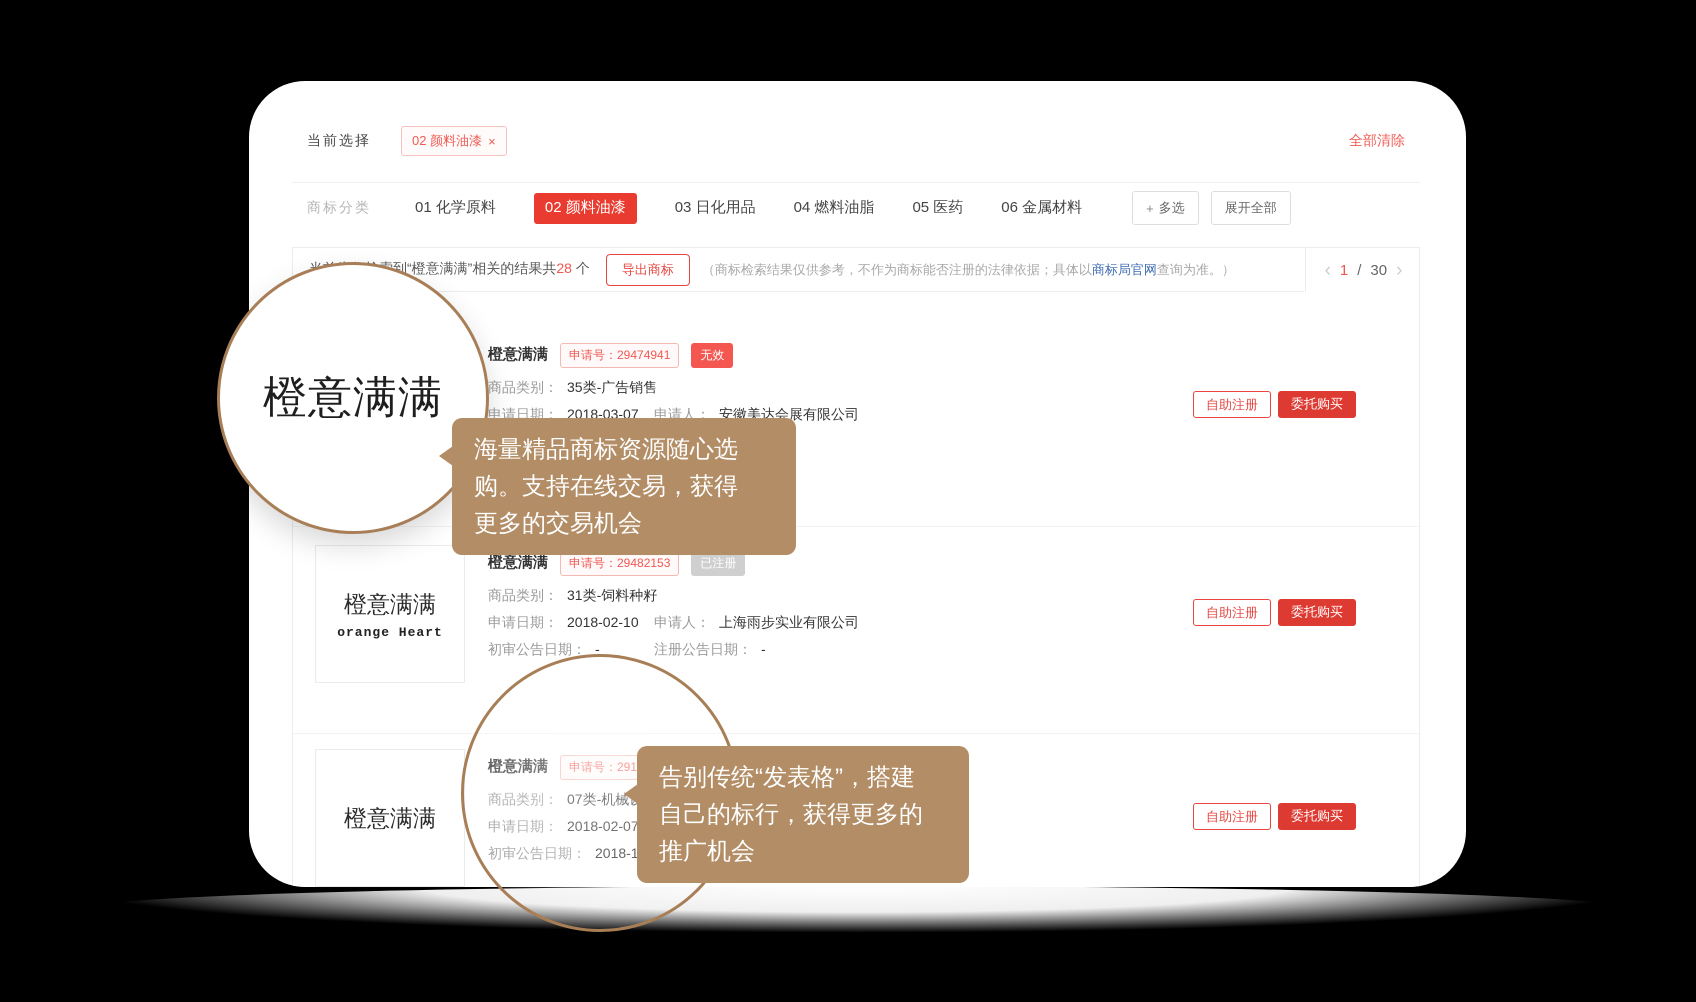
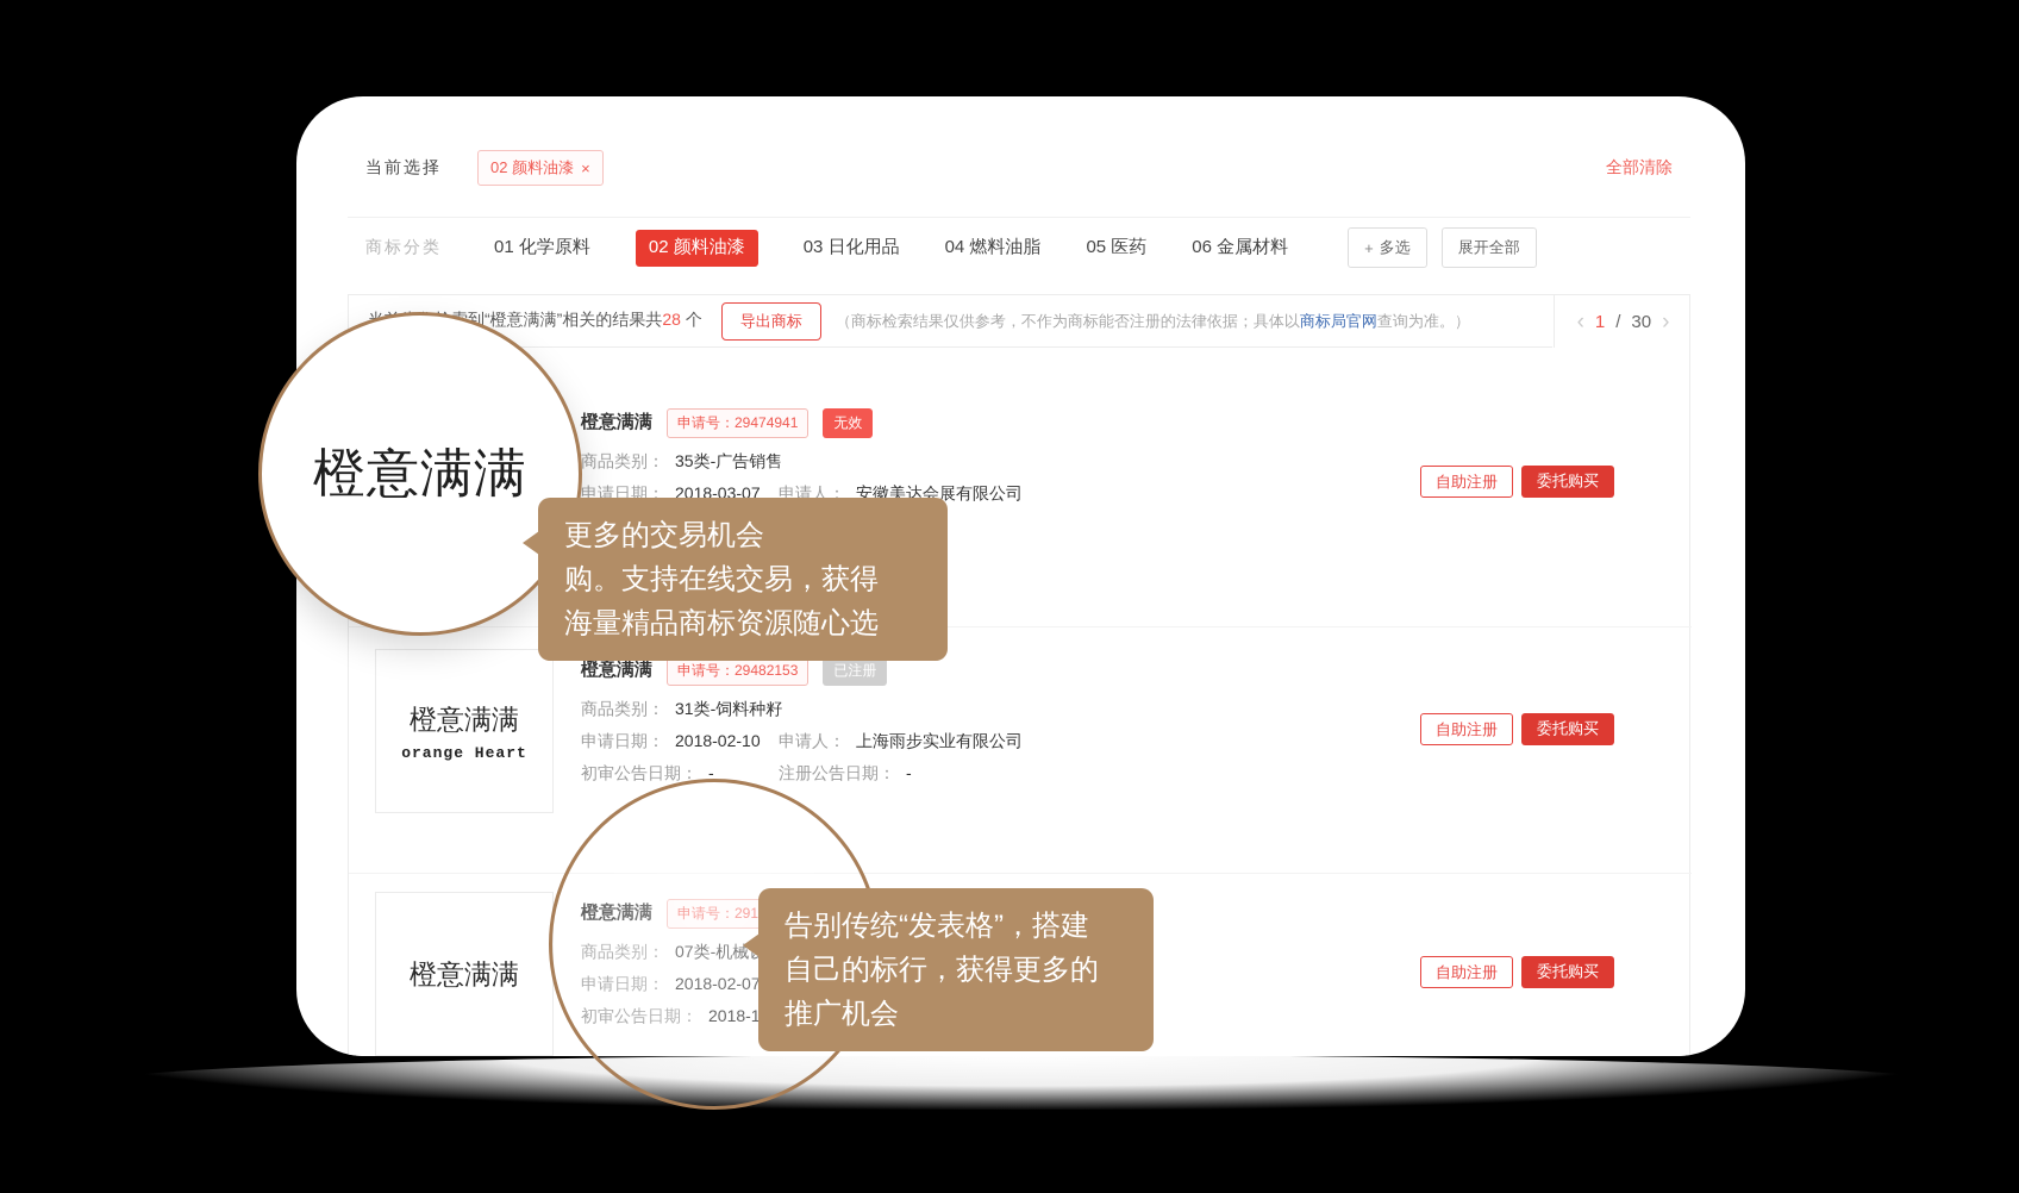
  当前选择
  02 颜料油漆
  ×
  全部清除
  商标分类
  01 化学原料
  02 颜料油漆
  03 日化用品
  04 燃料油脂
  05 医药
  06 金属材料
  +
  多选
  展开全部
  到“橙意满满”相关的结果共28 个
  导出商标
  （商标检索结果仅供参考，不作为商标能否注册的法律依据；具体以商标局官网查询为准。）
  ‹
  1
  /
  30
  ›
  橙意满满
  申请号：29474941
  无效
  商品类别： 35类-广告销售
  申请日期： 2018-03-07
  申请人： 安徽美达会展有限公司
  自助注册
  委托购买
  橙意满满
  orange Heart
  橙意满满
  申请号：29482153
  已注册
  商品类别： 31类-饲料种籽
  申请日期： 2018-02-10
  申请人： 上海雨步实业有限公司
  初审公告日期： -
  注册公告日期： -
  自助注册
  委托购买
  橙意满满
  自助注册
  委托购买
  橙意满满
- 海量精品商标资源随心选
+ 更多的交易机会
  购。支持在线交易，获得
- 更多的交易机会
+ 海量精品商标资源随心选
  告别传统“发表格”，搭建
  自己的标行，获得更多的
  推广机会
